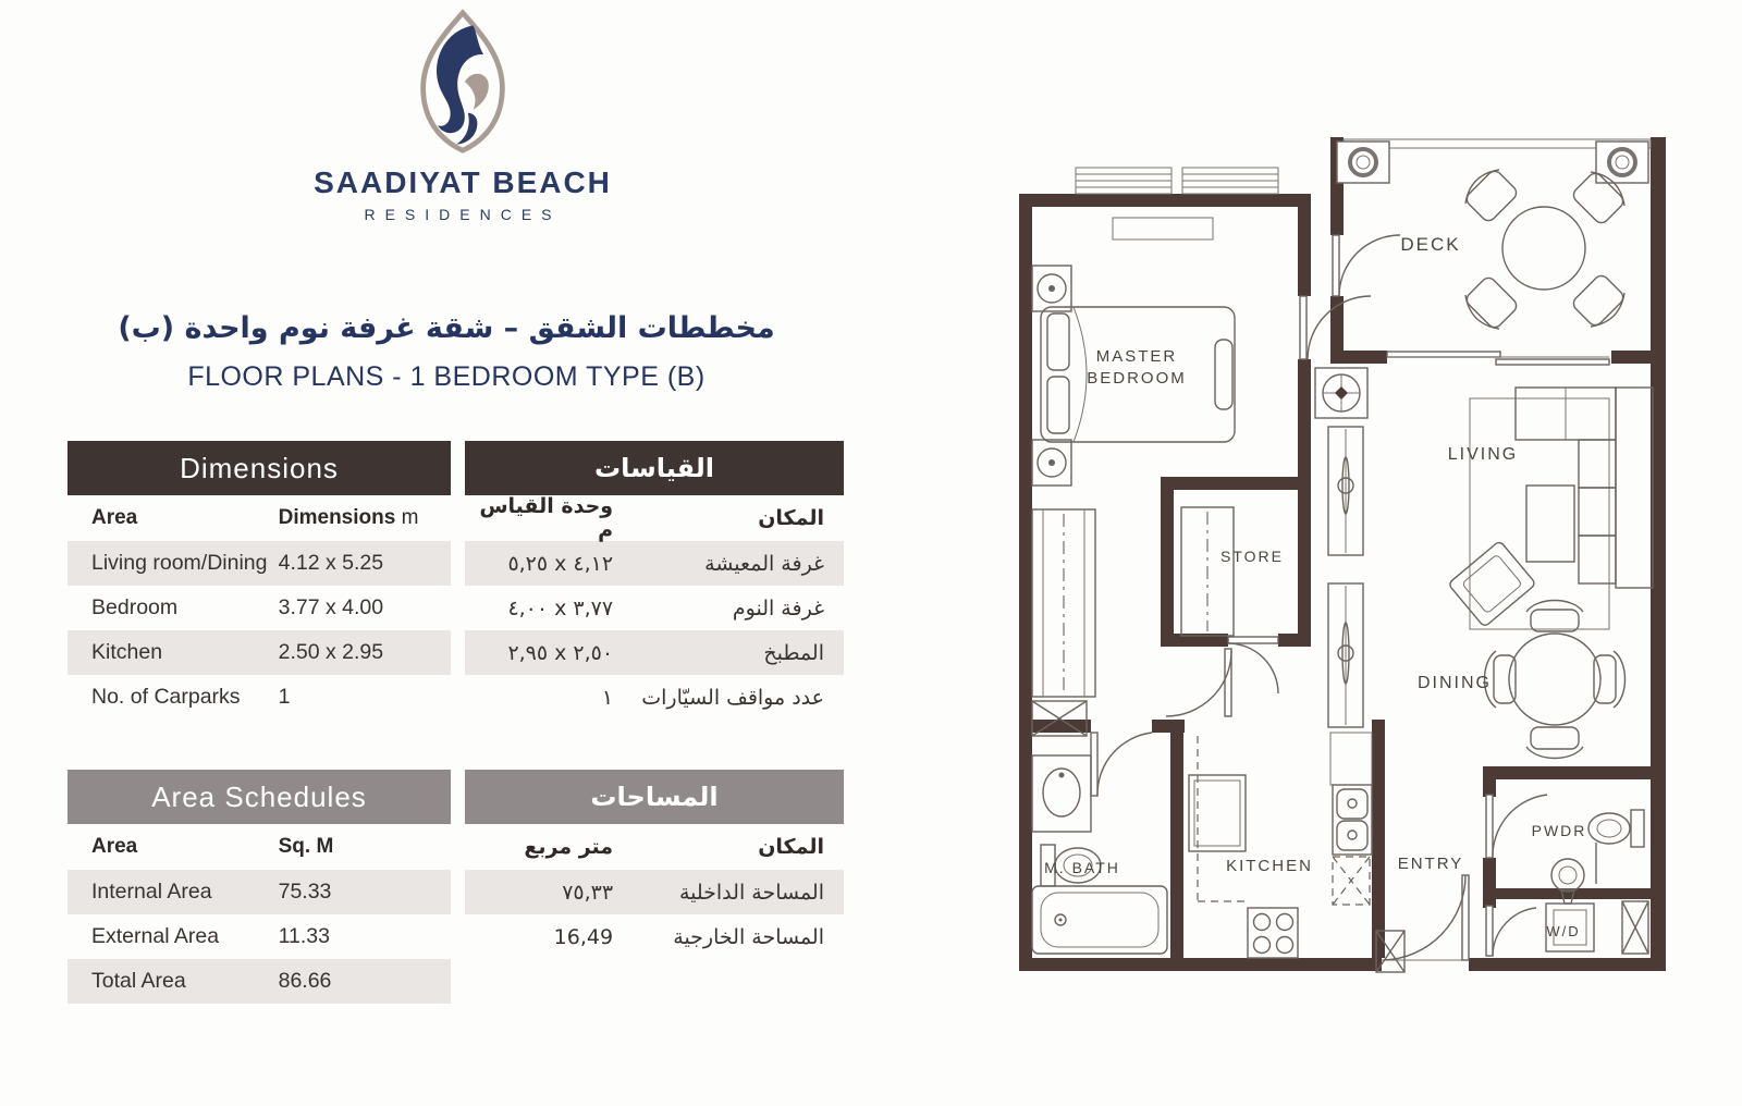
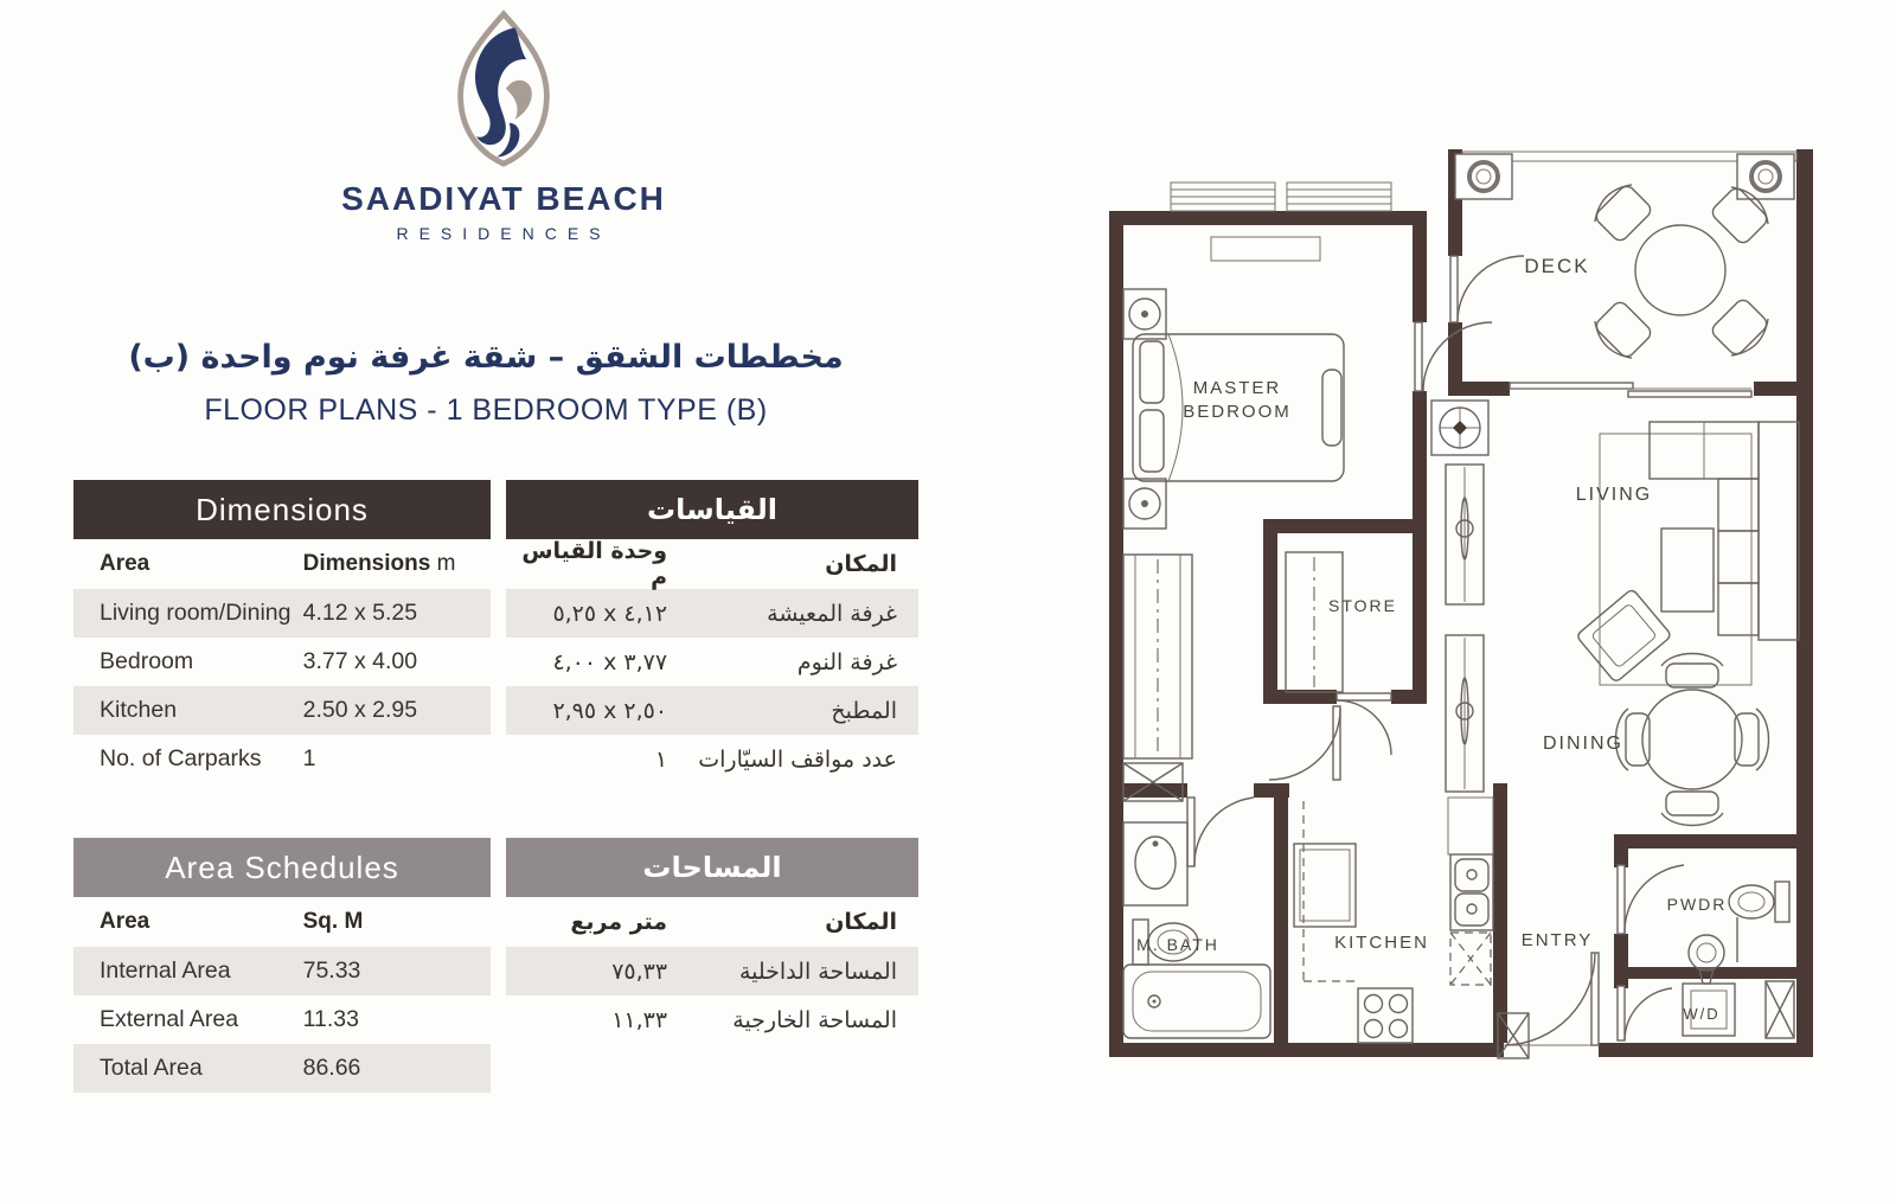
  SAADIYAT BEACH
  RESIDENCES
  مخططات الشقق – شقة غرفة نوم واحدة (ب)
  FLOOR PLANS - 1 BEDROOM TYPE (B)
  Dimensions
  Area
  Dimensions m
  Living room/Dining
  4.12 x 5.25
  Bedroom
  3.77 x 4.00
  Kitchen
  2.50 x 2.95
  No. of Carparks
  1
  القياسات
  المكان
  وحدة القياس م
  غرفة المعيشة
  ٥,٢٥ x ٤,١٢
  غرفة النوم
  ٤,٠٠ x ٣,٧٧
  المطبخ
  ٢,٩٥ x ٢,٥٠
  عدد مواقف السيّارات
  ١
  Area Schedules
  Area
  Sq. M
  Internal Area
  75.33
  External Area
  11.33
  Total Area
  86.66
  المساحات
  المكان
  متر مربع
  المساحة الداخلية
  ٧٥,٣٣
  المساحة الخارجية
- 16,49
+ ١١,٣٣
  DECK
  MASTER
  BEDROOM
  LIVING
  STORE
  DINING
  M. BATH
  KITCHEN
  ENTRY
  PWDR
  W/D
